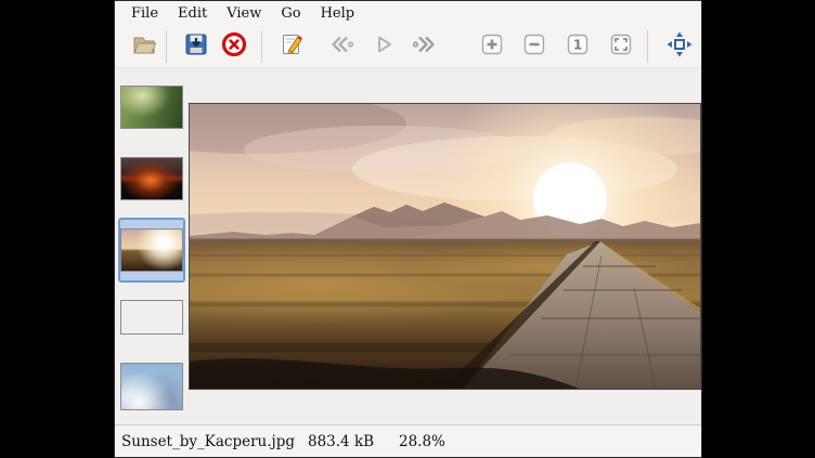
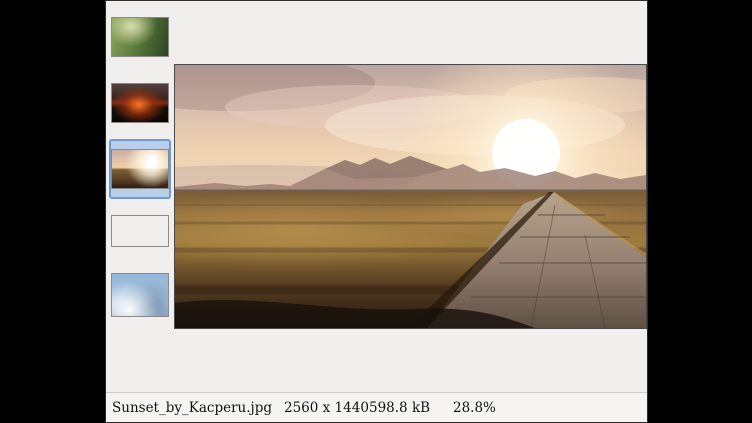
- File
- Edit
- View
- Go
- Help
- 1
  Sunset_by_Kacperu.jpg
+ 2560 x 1440
- 883.4 kB
+ 598.8 kB
  28.8%
